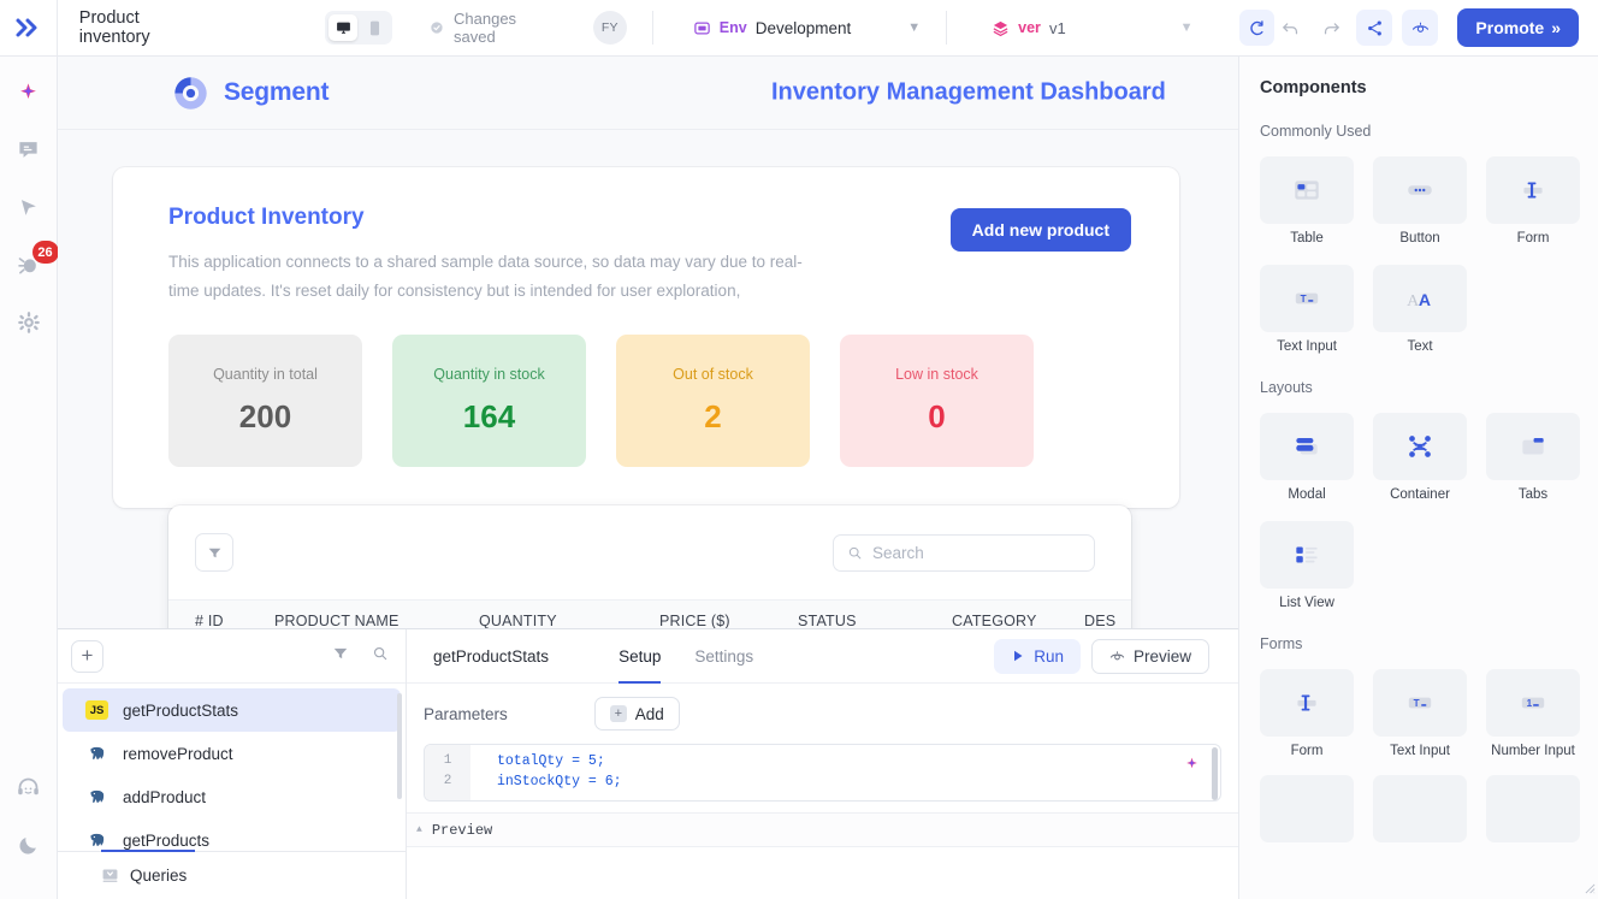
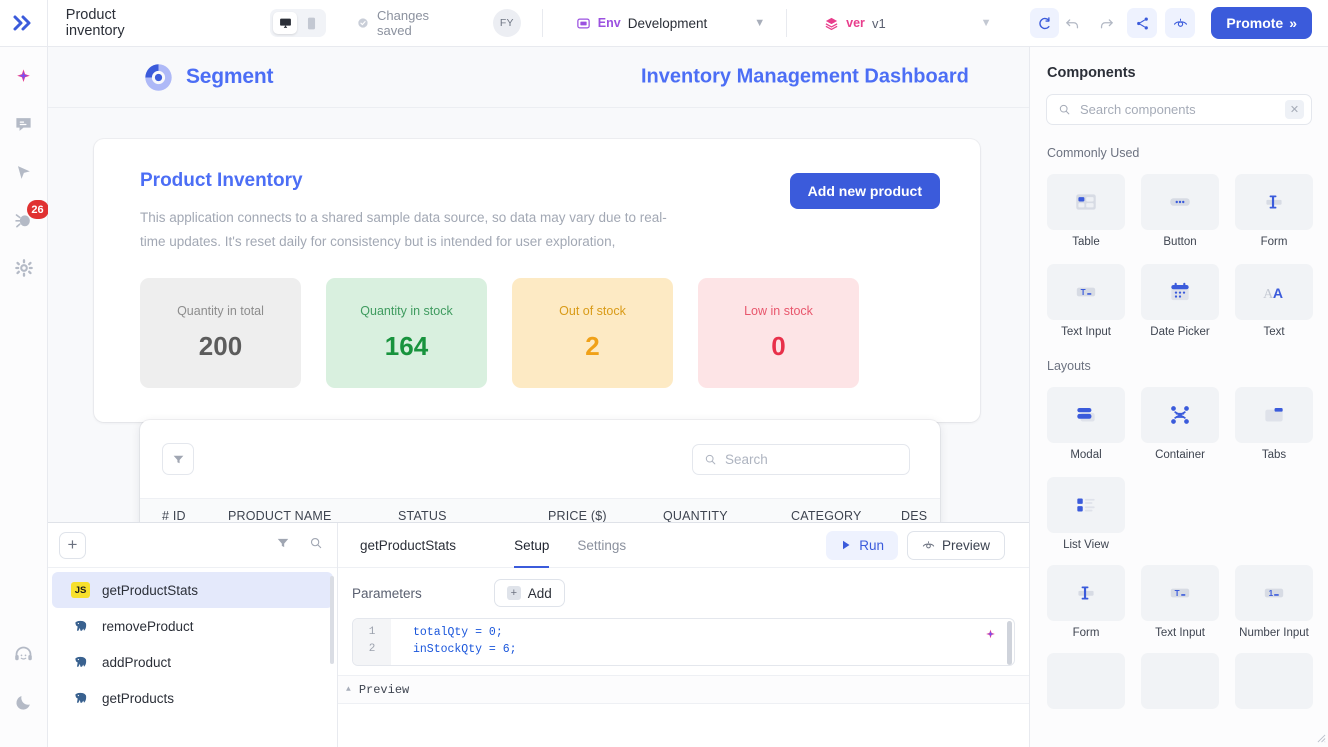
  Product inventory
  Changes saved
  FY
  Env
  Development
  ▼
  ver
  v1
  ▼
  Promote
  »
  26
  Segment
  Inventory Management Dashboard
  Product Inventory
  This application connects to a shared sample data source, so data may vary due to real-time updates. It's reset daily for consistency but is intended for user exploration,
  Add new product
  Quantity in total
  200
  Quantity in stock
  164
  Out of stock
  2
  Low in stock
  0
  Search
  # ID
  PRODUCT NAME
- QUANTITY
+ STATUS
  PRICE ($)
- STATUS
+ QUANTITY
  CATEGORY
  DES
  +
  JS
  getProductStats
  removeProduct
  addProduct
  getProducts
- Queries
  getProductStats
  Setup
  Settings
  Run
  Preview
  Parameters
  +
  Add
  1
  2
- totalQty = 5;
+ totalQty = 0;
  inStockQty = 6;
  ▲
  Preview
  Components
+ Search components
+ ✕
  Commonly Used
  Table
  Button
  Form
  T
  Text Input
+ Date Picker
  A
  A
  Text
  Layouts
  Modal
  Container
  Tabs
  List View
- Forms
  Form
  T
  Text Input
  1
  Number Input
